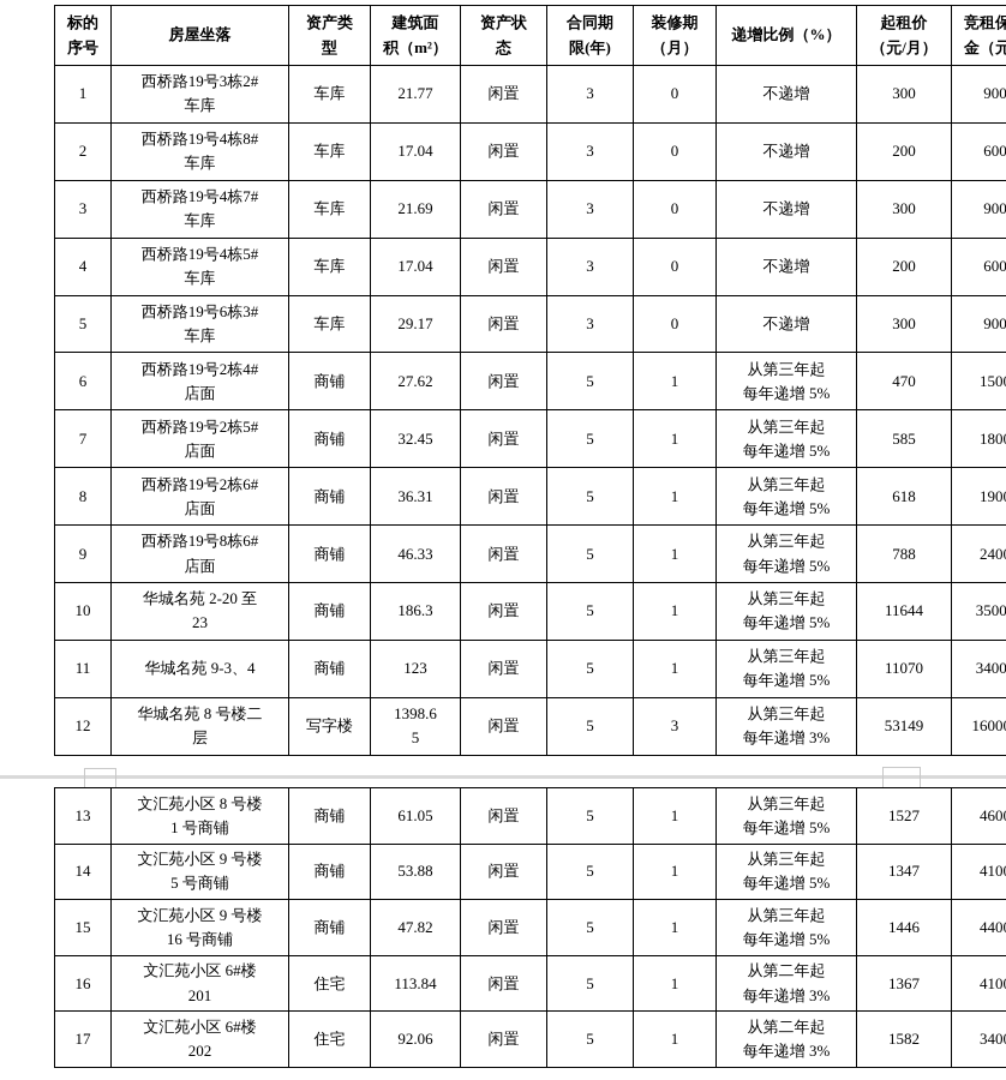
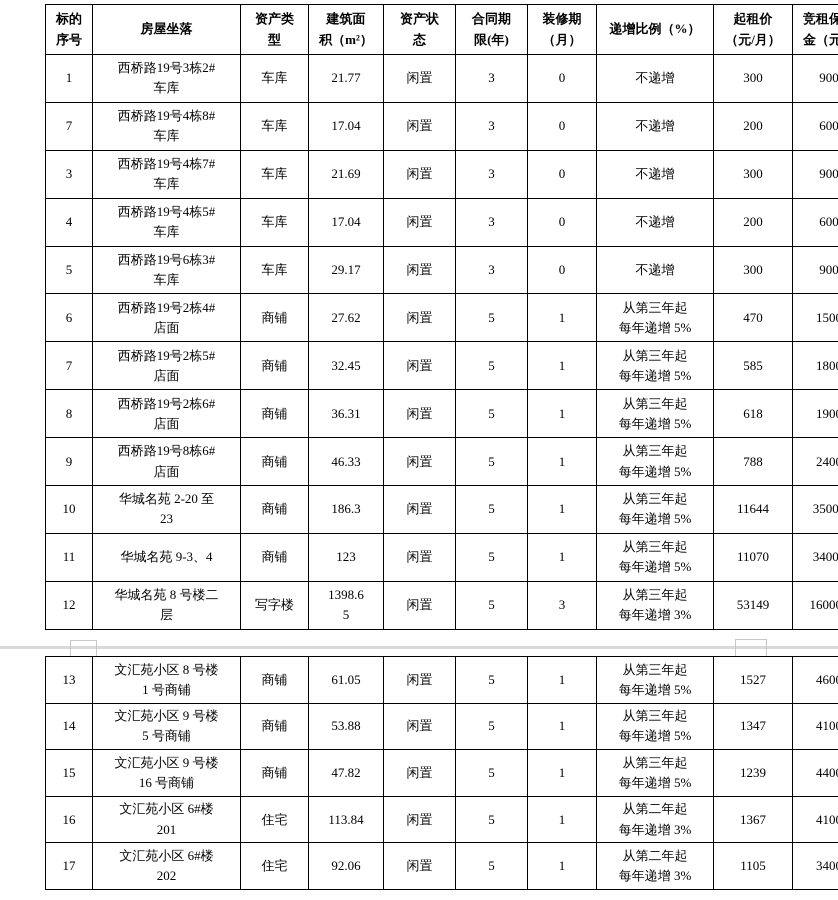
  标的 序号	房屋坐落	资产类 型	建筑面 积（m²）	资产状 态	合同期 限(年)	装修期 （月）	递增比例（%）	起租价 （元/月）	竞租保 金（元
  1	西桥路19号3栋2# 车库	车库	21.77	闲置	3	0	不递增	300	900
- 2	西桥路19号4栋8# 车库	车库	17.04	闲置	3	0	不递增	200	600
+ 7	西桥路19号4栋8# 车库	车库	17.04	闲置	3	0	不递增	200	600
  3	西桥路19号4栋7# 车库	车库	21.69	闲置	3	0	不递增	300	900
  4	西桥路19号4栋5# 车库	车库	17.04	闲置	3	0	不递增	200	600
  5	西桥路19号6栋3# 车库	车库	29.17	闲置	3	0	不递增	300	900
  6	西桥路19号2栋4# 店面	商铺	27.62	闲置	5	1	从第三年起 每年递增 5%	470	150
  7	西桥路19号2栋5# 店面	商铺	32.45	闲置	5	1	从第三年起 每年递增 5%	585	180
  8	西桥路19号2栋6# 店面	商铺	36.31	闲置	5	1	从第三年起 每年递增 5%	618	190
  9	西桥路19号8栋6# 店面	商铺	46.33	闲置	5	1	从第三年起 每年递增 5%	788	240
  10	华城名苑 2-20 至 23	商铺	186.3	闲置	5	1	从第三年起 每年递增 5%	11644	3500
  11	华城名苑 9-3、4	商铺	123	闲置	5	1	从第三年起 每年递增 5%	11070	3400
  12	华城名苑 8 号楼二 层	写字楼	1398.6 5	闲置	5	3	从第三年起 每年递增 3%	53149	1600
  13	文汇苑小区 8 号楼 1 号商铺	商铺	61.05	闲置	5	1	从第三年起 每年递增 5%	1527	460
  14	文汇苑小区 9 号楼 5 号商铺	商铺	53.88	闲置	5	1	从第三年起 每年递增 5%	1347	410
- 15	文汇苑小区 9 号楼 16 号商铺	商铺	47.82	闲置	5	1	从第三年起 每年递增 5%	1446	440
+ 15	文汇苑小区 9 号楼 16 号商铺	商铺	47.82	闲置	5	1	从第三年起 每年递增 5%	1239	440
  16	文汇苑小区 6#楼 201	住宅	113.84	闲置	5	1	从第二年起 每年递增 3%	1367	410
- 17	文汇苑小区 6#楼 202	住宅	92.06	闲置	5	1	从第二年起 每年递增 3%	1582	340
+ 17	文汇苑小区 6#楼 202	住宅	92.06	闲置	5	1	从第二年起 每年递增 3%	1105	340
